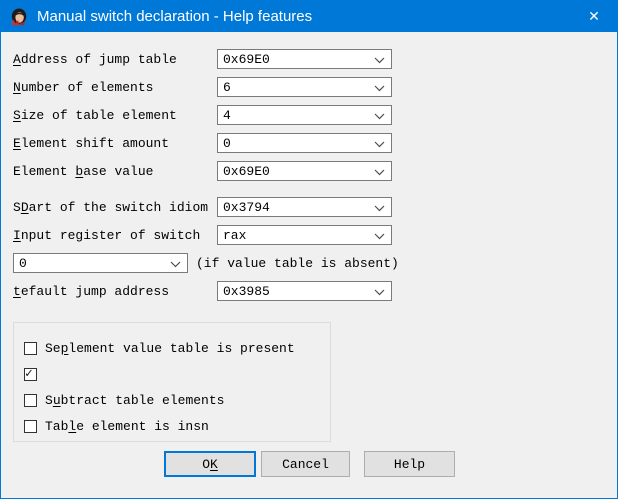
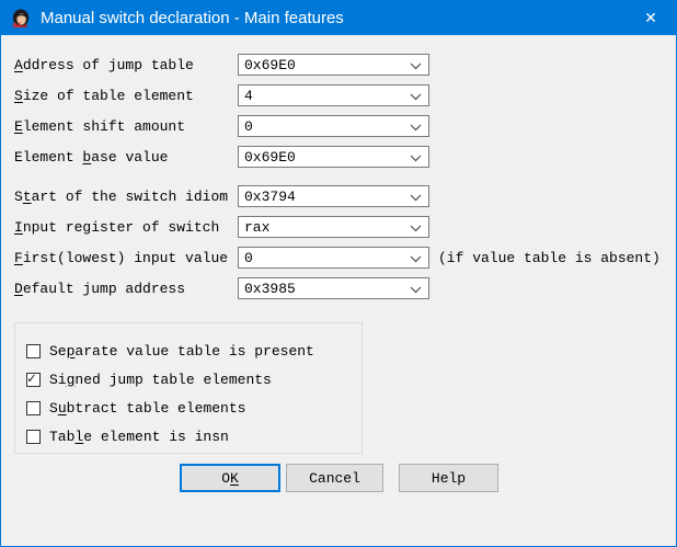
- Manual switch declaration - Help features
+ Manual switch declaration - Main features
  ✕
  Address of jump table
  0x69E0
- Number of elements
- 6
  Size of table element
  4
  Element shift amount
  0
  Element base value
  0x69E0
- SDart of the switch idiom
+ Start of the switch idiom
  0x3794
  Input register of switch
  rax
+ First(lowest) input value
  0
  (if value table is absent)
- tefault jump address
+ Default jump address
  0x3985
- Seplement value table is present
+ Separate value table is present
  ✓
+ Signed jump table elements
  Subtract table elements
  Table element is insn
  O
  K
  Cancel
  Help
